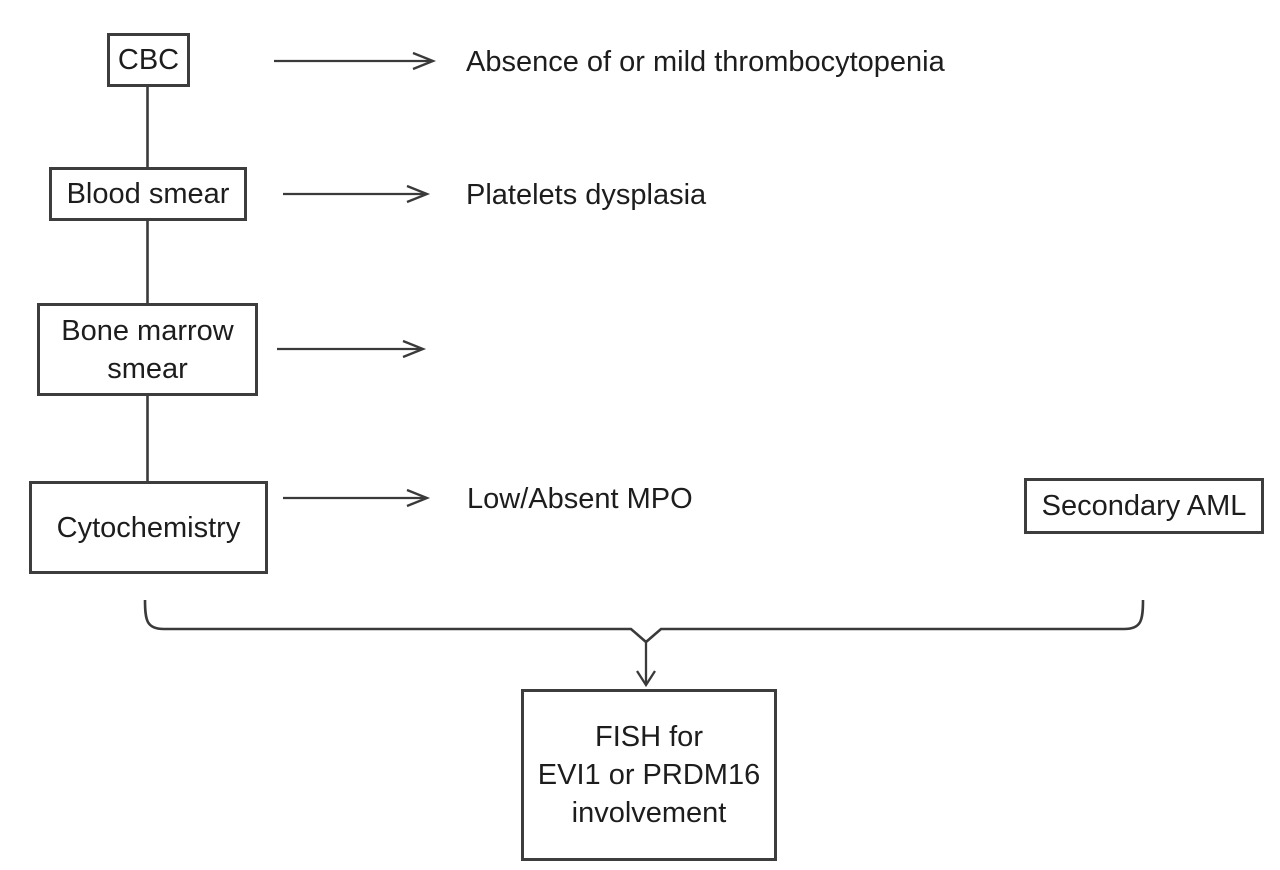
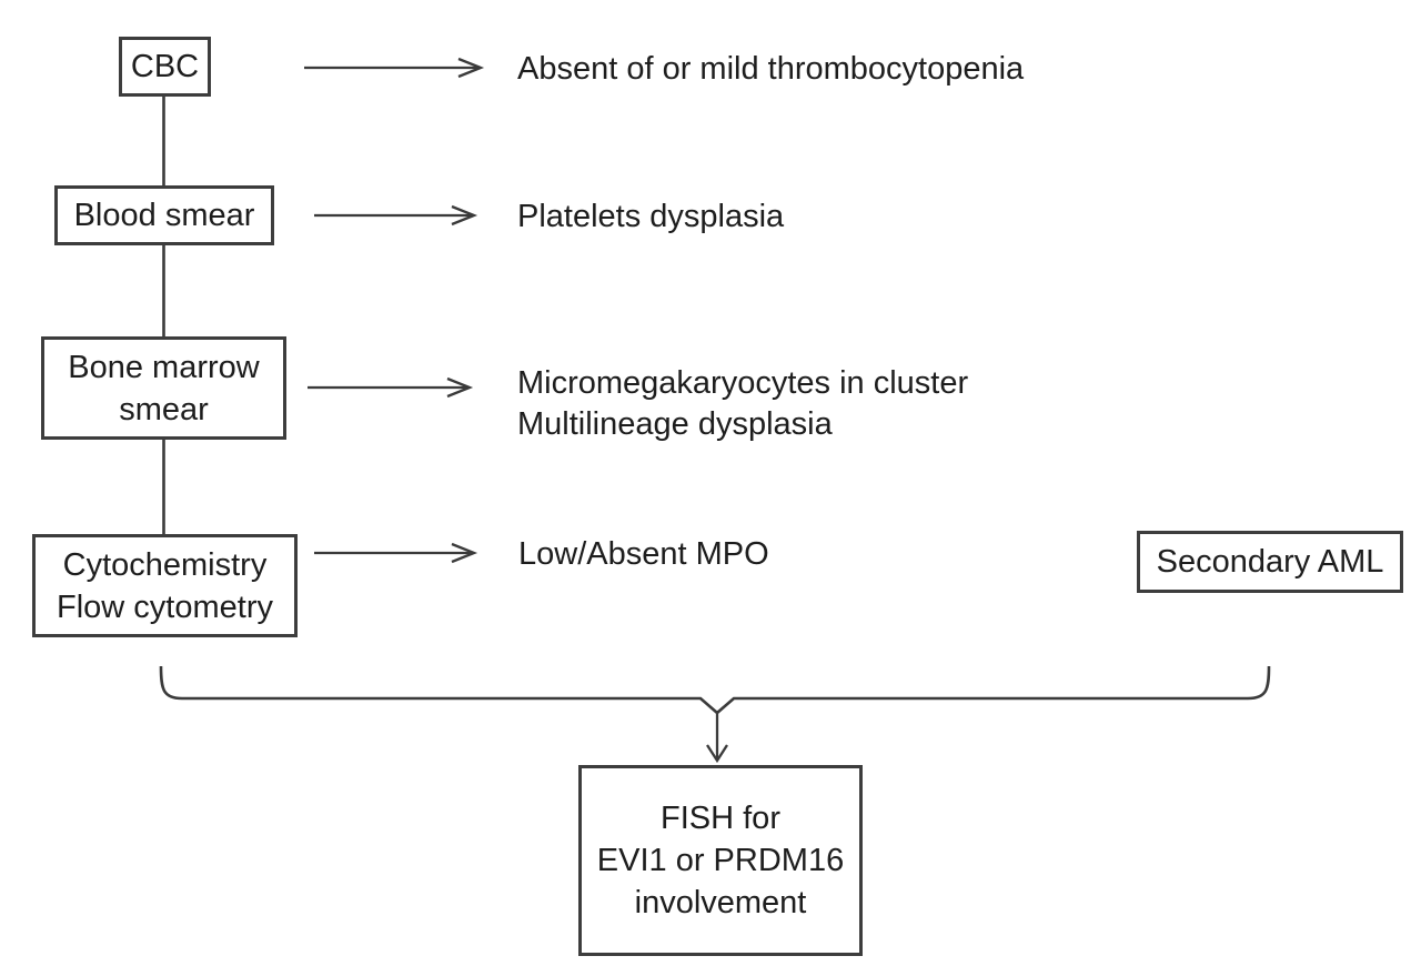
  CBC
  Blood smear
  Bone marrow
  smear
  Cytochemistry
+ Flow cytometry
  Secondary AML
  FISH for
  EVI1 or PRDM16
  involvement
- Absence of or mild thrombocytopenia
+ Absent of or mild thrombocytopenia
  Platelets dysplasia
+ Micromegakaryocytes in cluster
+ Multilineage dysplasia
  Low/Absent MPO
